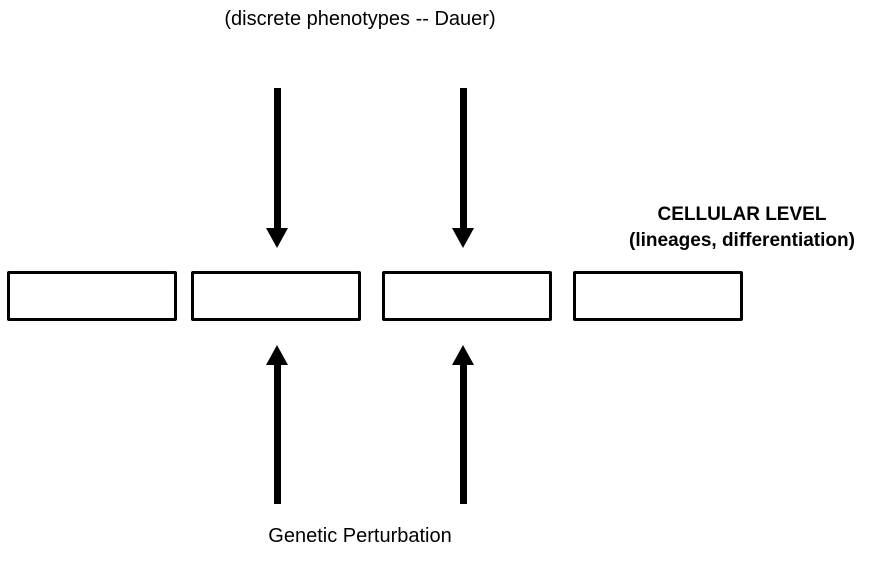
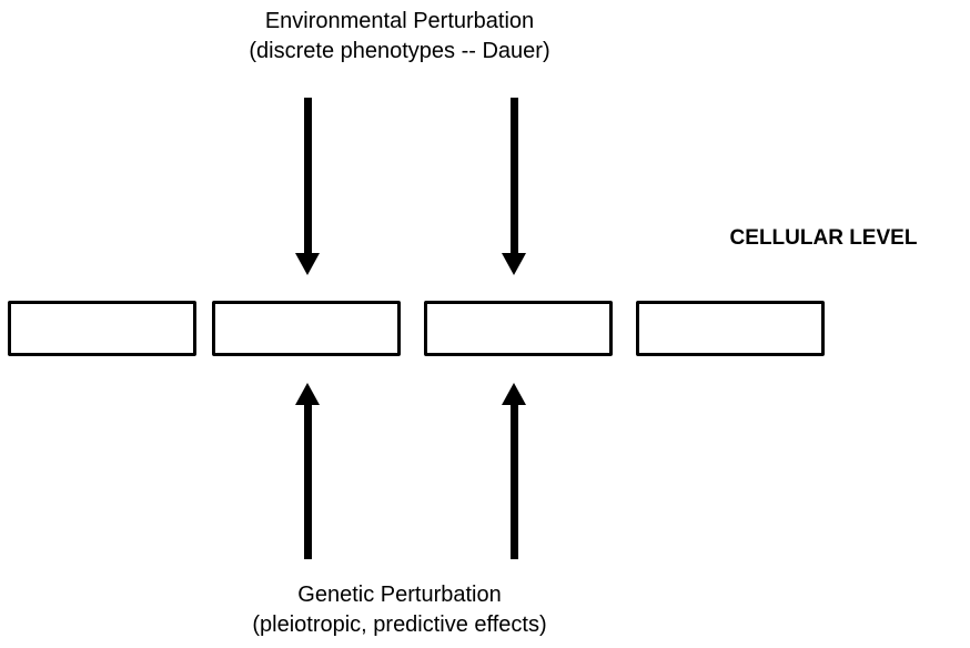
+ Environmental Perturbation
  (discrete phenotypes -- Dauer)
  CELLULAR LEVEL
- (lineages, differentiation)
  Genetic Perturbation
+ (pleiotropic, predictive effects)
